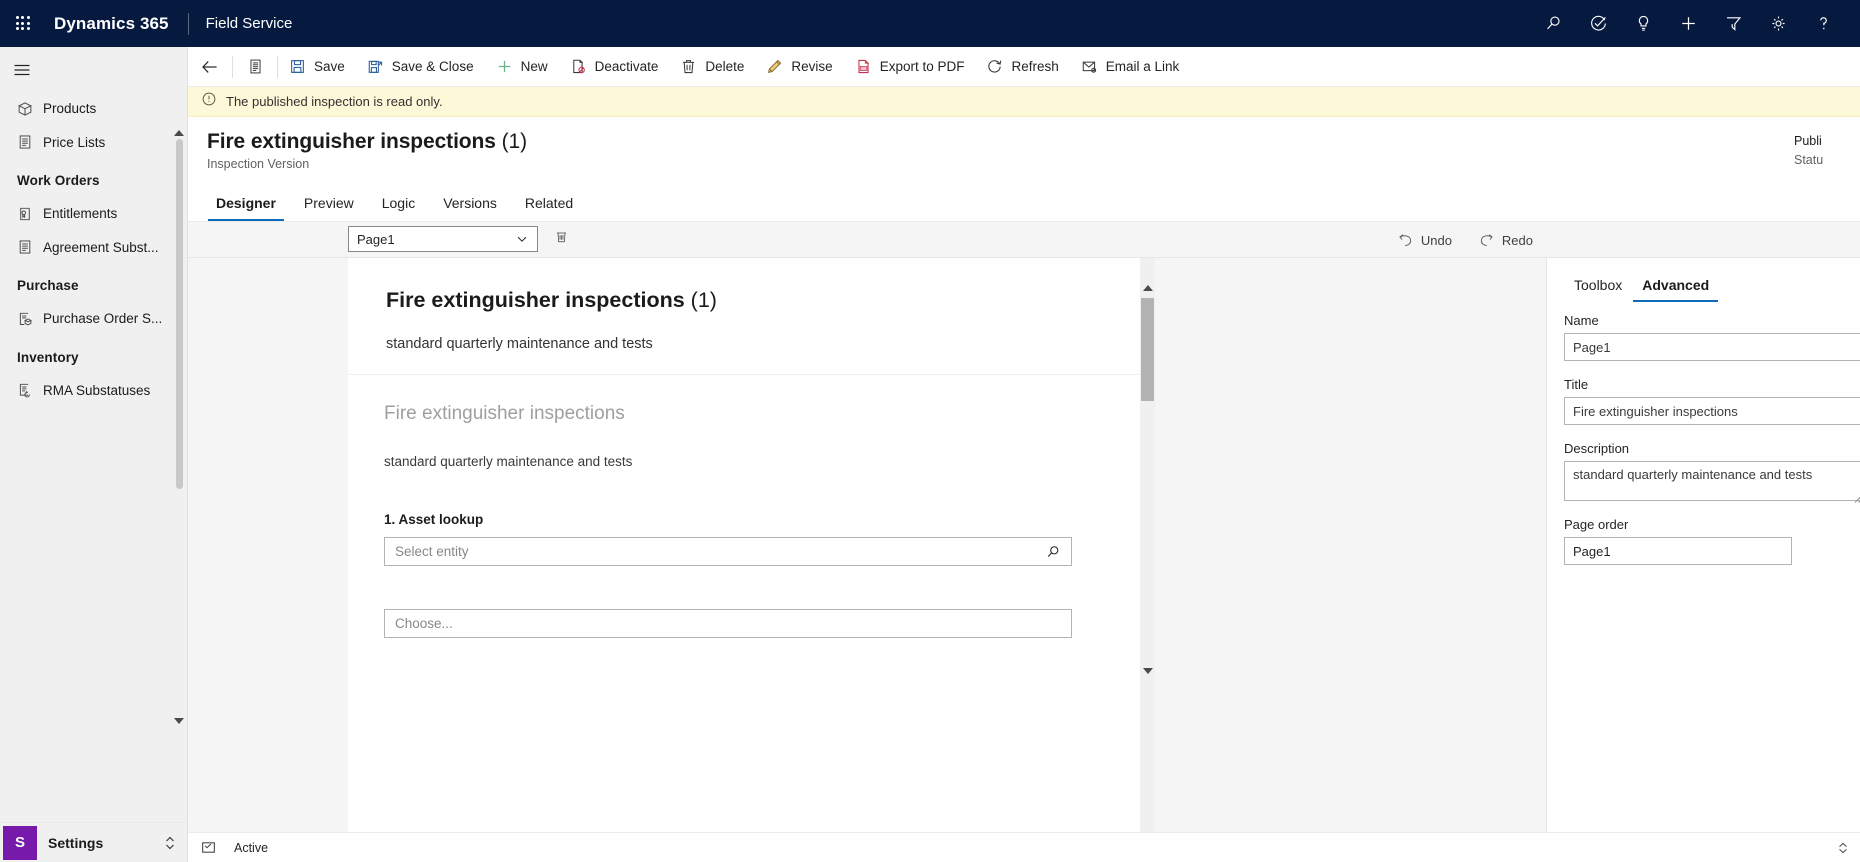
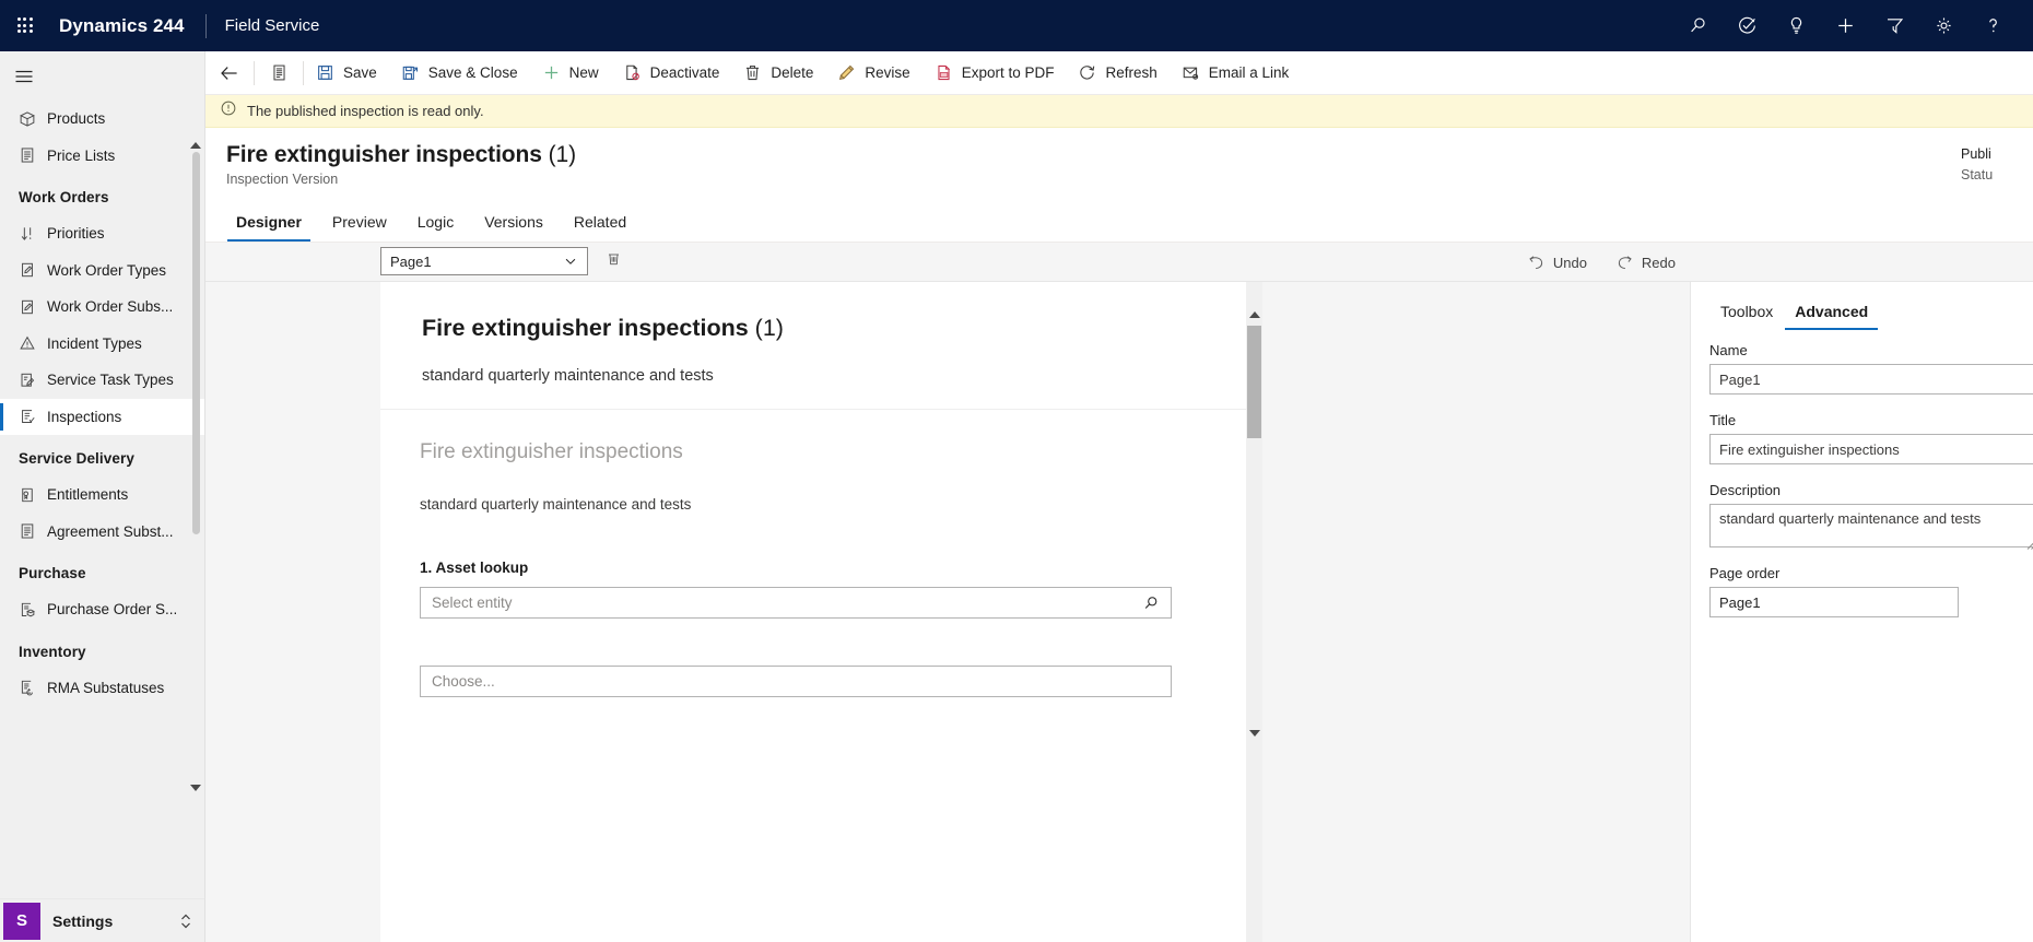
- Dynamics 365
+ Dynamics 244
  Field Service
  Products
  Price Lists
  Work Orders
+ Priorities
+ Work Order Types
+ Work Order Subs...
+ Incident Types
+ Service Task Types
+ Inspections
+ Service Delivery
  Entitlements
  Agreement Subst...
  Purchase
  Purchase Order S...
  Inventory
  RMA Substatuses
  S
  Settings
  Save
  Save & Close
  New
  Deactivate
  Delete
  Revise
  Export to PDF
  Refresh
  Email a Link
  The published inspection is read only.
  Fire extinguisher inspections (1)
  Inspection Version
  Publi
  Statu
  Designer
  Preview
  Logic
  Versions
  Related
  Page1
  Undo
  Redo
  Fire extinguisher inspections (1)
  standard quarterly maintenance and tests
  Fire extinguisher inspections
  standard quarterly maintenance and tests
  1. Asset lookup
  Select entity
  Choose...
  Toolbox
  Advanced
  Name
  Page1
  Title
  Fire extinguisher inspections
  Description
  standard quarterly maintenance and tests
  Page order
  Page1
- Active
